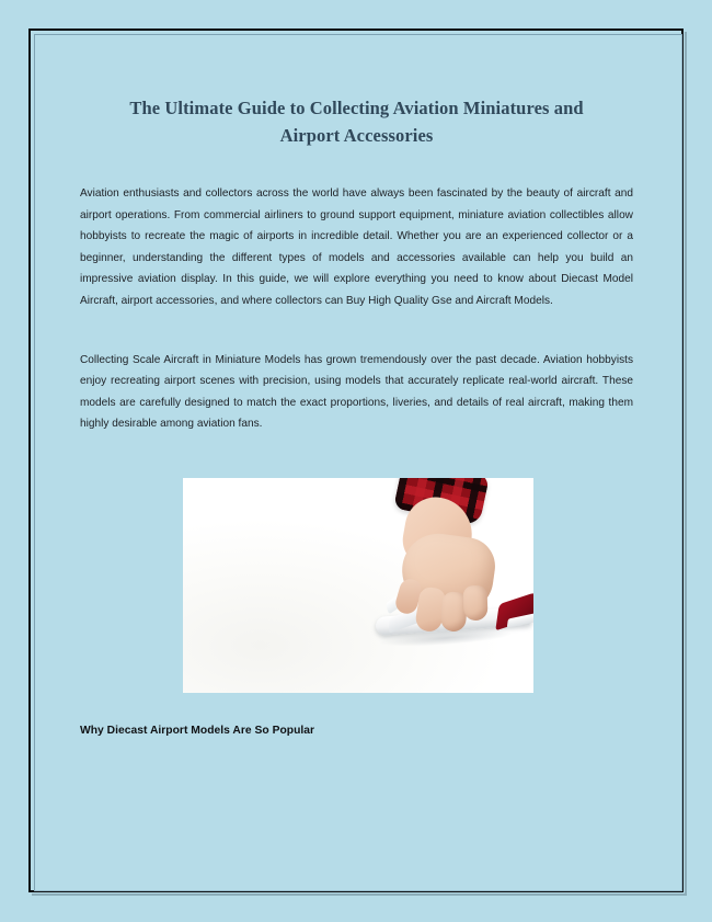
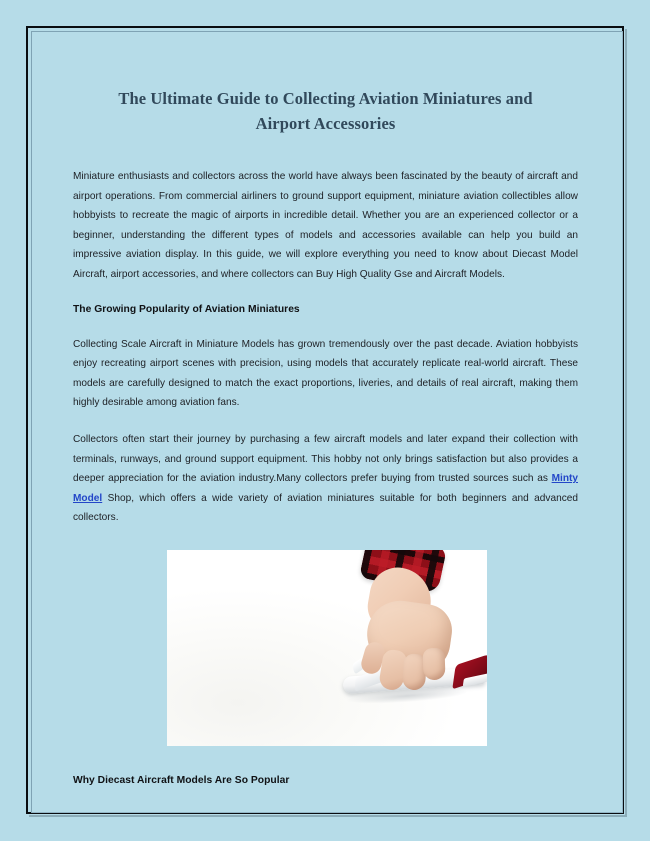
  The Ultimate Guide to Collecting Aviation Miniatures and Airport Accessories
- Aviation enthusiasts and collectors across the world have always been fascinated by the beauty of aircraft and airport operations. From commercial airliners to ground support equipment, miniature aviation collectibles allow hobbyists to recreate the magic of airports in incredible detail. Whether you are an experienced collector or a beginner, understanding the different types of models and accessories available can help you build an impressive aviation display. In this guide, we will explore everything you need to know about Diecast Model Aircraft, airport accessories, and where collectors can Buy High Quality Gse and Aircraft Models.
+ Miniature enthusiasts and collectors across the world have always been fascinated by the beauty of aircraft and airport operations. From commercial airliners to ground support equipment, miniature aviation collectibles allow hobbyists to recreate the magic of airports in incredible detail. Whether you are an experienced collector or a beginner, understanding the different types of models and accessories available can help you build an impressive aviation display. In this guide, we will explore everything you need to know about Diecast Model Aircraft, airport accessories, and where collectors can Buy High Quality Gse and Aircraft Models.
+ The Growing Popularity of Aviation Miniatures
  Collecting Scale Aircraft in Miniature Models has grown tremendously over the past decade. Aviation hobbyists enjoy recreating airport scenes with precision, using models that accurately replicate real-world aircraft. These models are carefully designed to match the exact proportions, liveries, and details of real aircraft, making them highly desirable among aviation fans.
+ Collectors often start their journey by purchasing a few aircraft models and later expand their collection with terminals, runways, and ground support equipment. This hobby not only brings satisfaction but also provides a deeper appreciation for the aviation industry.Many collectors prefer buying from trusted sources such as Minty Model Shop, which offers a wide variety of aviation miniatures suitable for both beginners and advanced collectors.
- Why Diecast Airport Models Are So Popular
+ Why Diecast Aircraft Models Are So Popular
